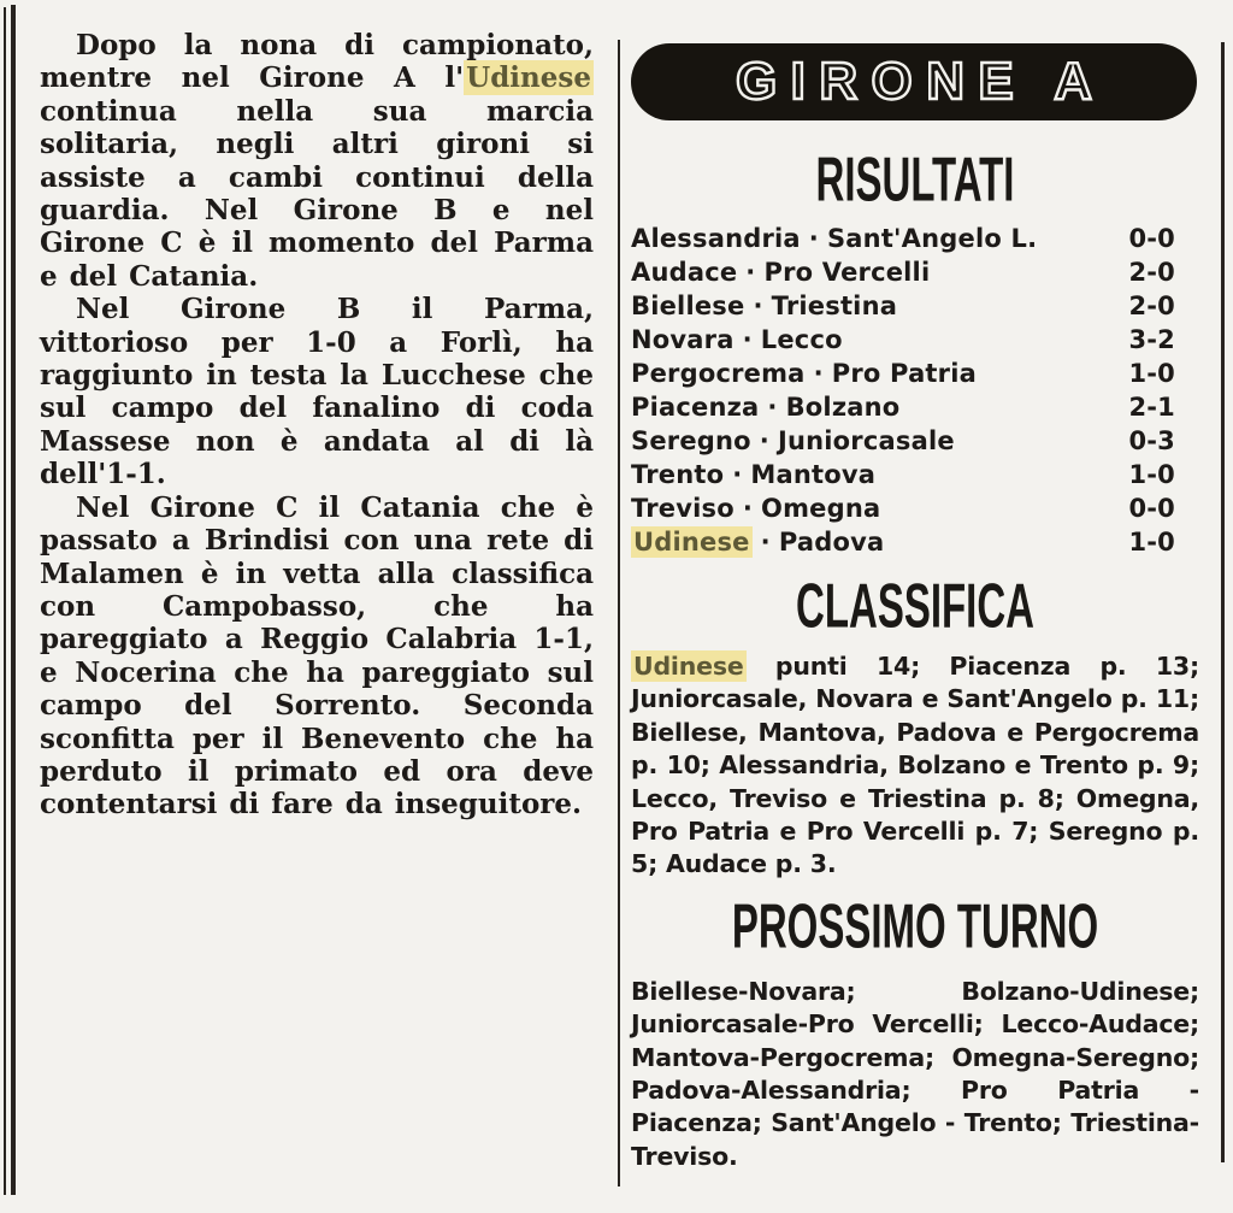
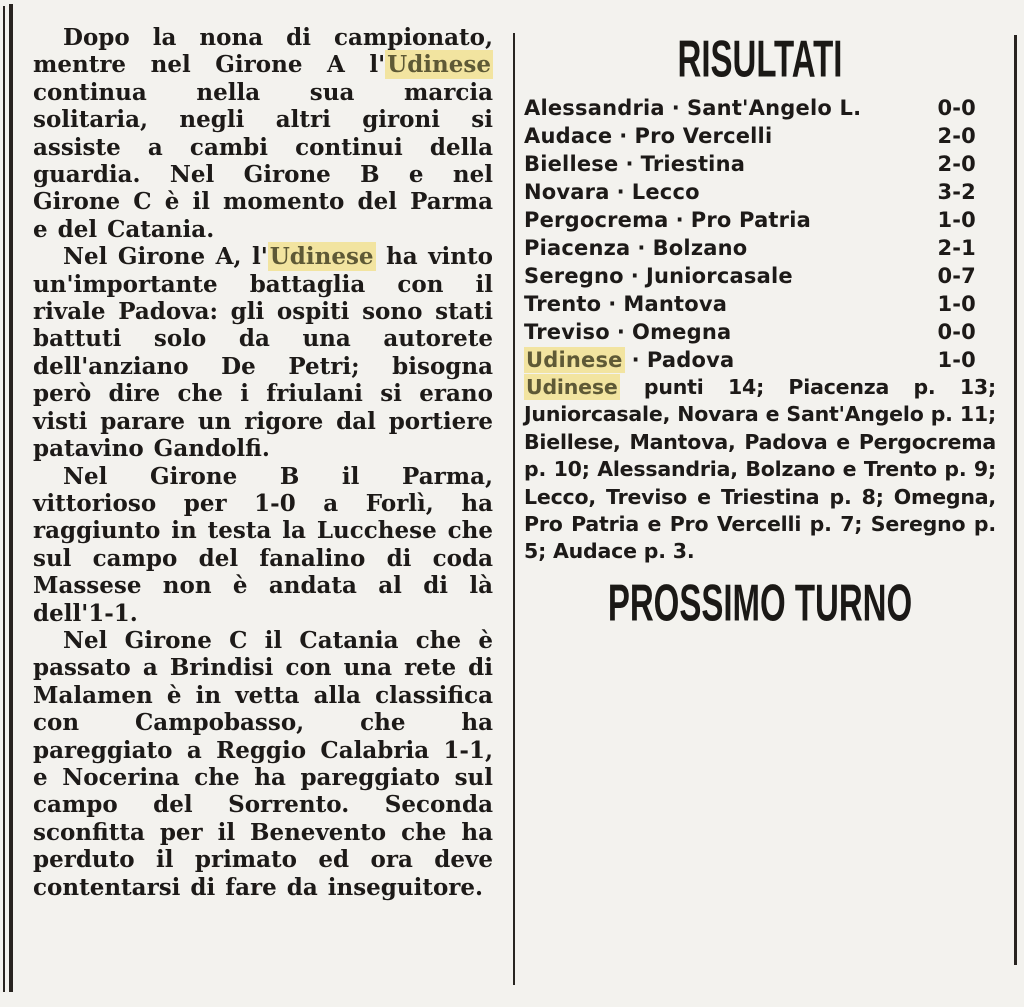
  Dopo la nona di campionato, mentre nel Girone A l'Udinese continua nella sua marcia solitaria, negli altri gironi si assiste a cambi continui della guardia. Nel Girone B e nel Girone C è il momento del Parma e del Catania.
+ Nel Girone A, l'Udinese ha vinto un'importante battaglia con il rivale Padova: gli ospiti sono stati battuti solo da una autorete dell'anziano De Petri; bisogna però dire che i friulani si erano visti parare un rigore dal portiere patavino Gandolfi.
  Nel Girone B il Parma, vittorioso per 1-0 a Forlì, ha raggiunto in testa la Lucchese che sul campo del fanalino di coda Massese non è andata al di là dell'1-1.
  Nel Girone C il Catania che è passato a Brindisi con una rete di Malamen è in vetta alla classifica con Campobasso, che ha pareggiato a Reggio Calabria 1-1, e Nocerina che ha pareggiato sul campo del Sorrento. Seconda sconfitta per il Benevento che ha perduto il primato ed ora deve contentarsi di fare da inseguitore.
- GIRONE A
  RISULTATI
  Alessandria · Sant'Angelo L.
  0-0
  Audace · Pro Vercelli
  2-0
  Biellese · Triestina
  2-0
  Novara · Lecco
  3-2
  Pergocrema · Pro Patria
  1-0
  Piacenza · Bolzano
  2-1
  Seregno · Juniorcasale
- 0-3
+ 0-7
  Trento · Mantova
  1-0
  Treviso · Omegna
  0-0
  Udinese · Padova
  1-0
- CLASSIFICA
  Udinese punti 14; Piacenza p. 13; Juniorcasale, Novara e Sant'Angelo p. 11; Biellese, Mantova, Padova e Pergocrema p. 10; Alessandria, Bolzano e Trento p. 9; Lecco, Treviso e Triestina p. 8; Omegna, Pro Patria e Pro Vercelli p. 7; Seregno p. 5; Audace p. 3.
  PROSSIMO TURNO
- Biellese-Novara; Bolzano-Udinese; Juniorcasale-Pro Vercelli; Lecco-Audace; Mantova-Pergocrema; Omegna-Seregno; Padova-Alessandria; Pro Patria - Piacenza; Sant'Angelo - Trento; Triestina-Treviso.
